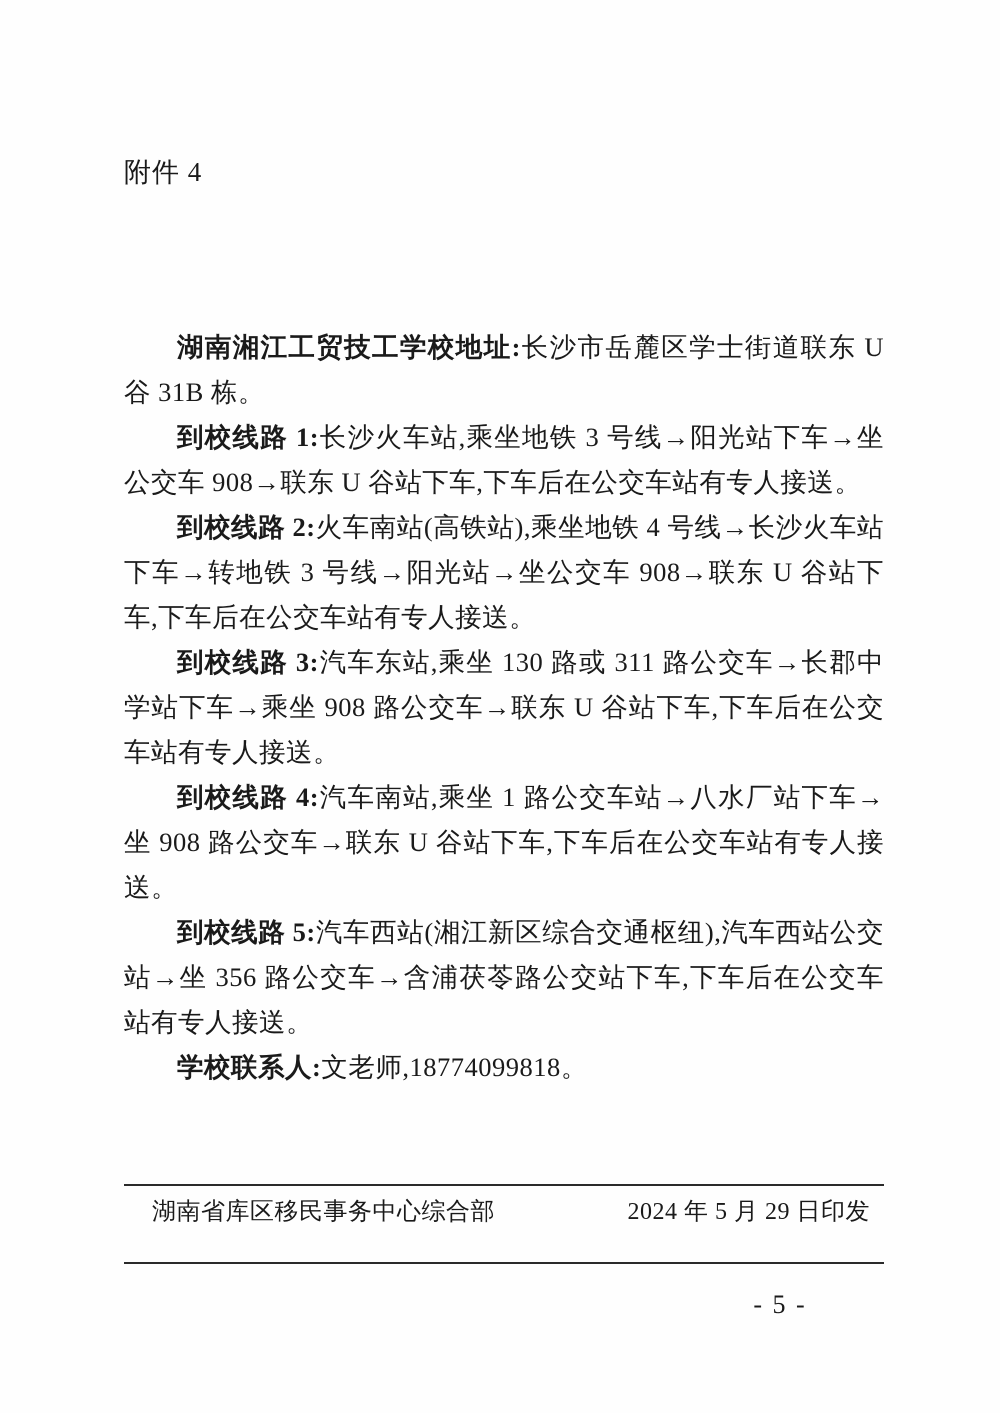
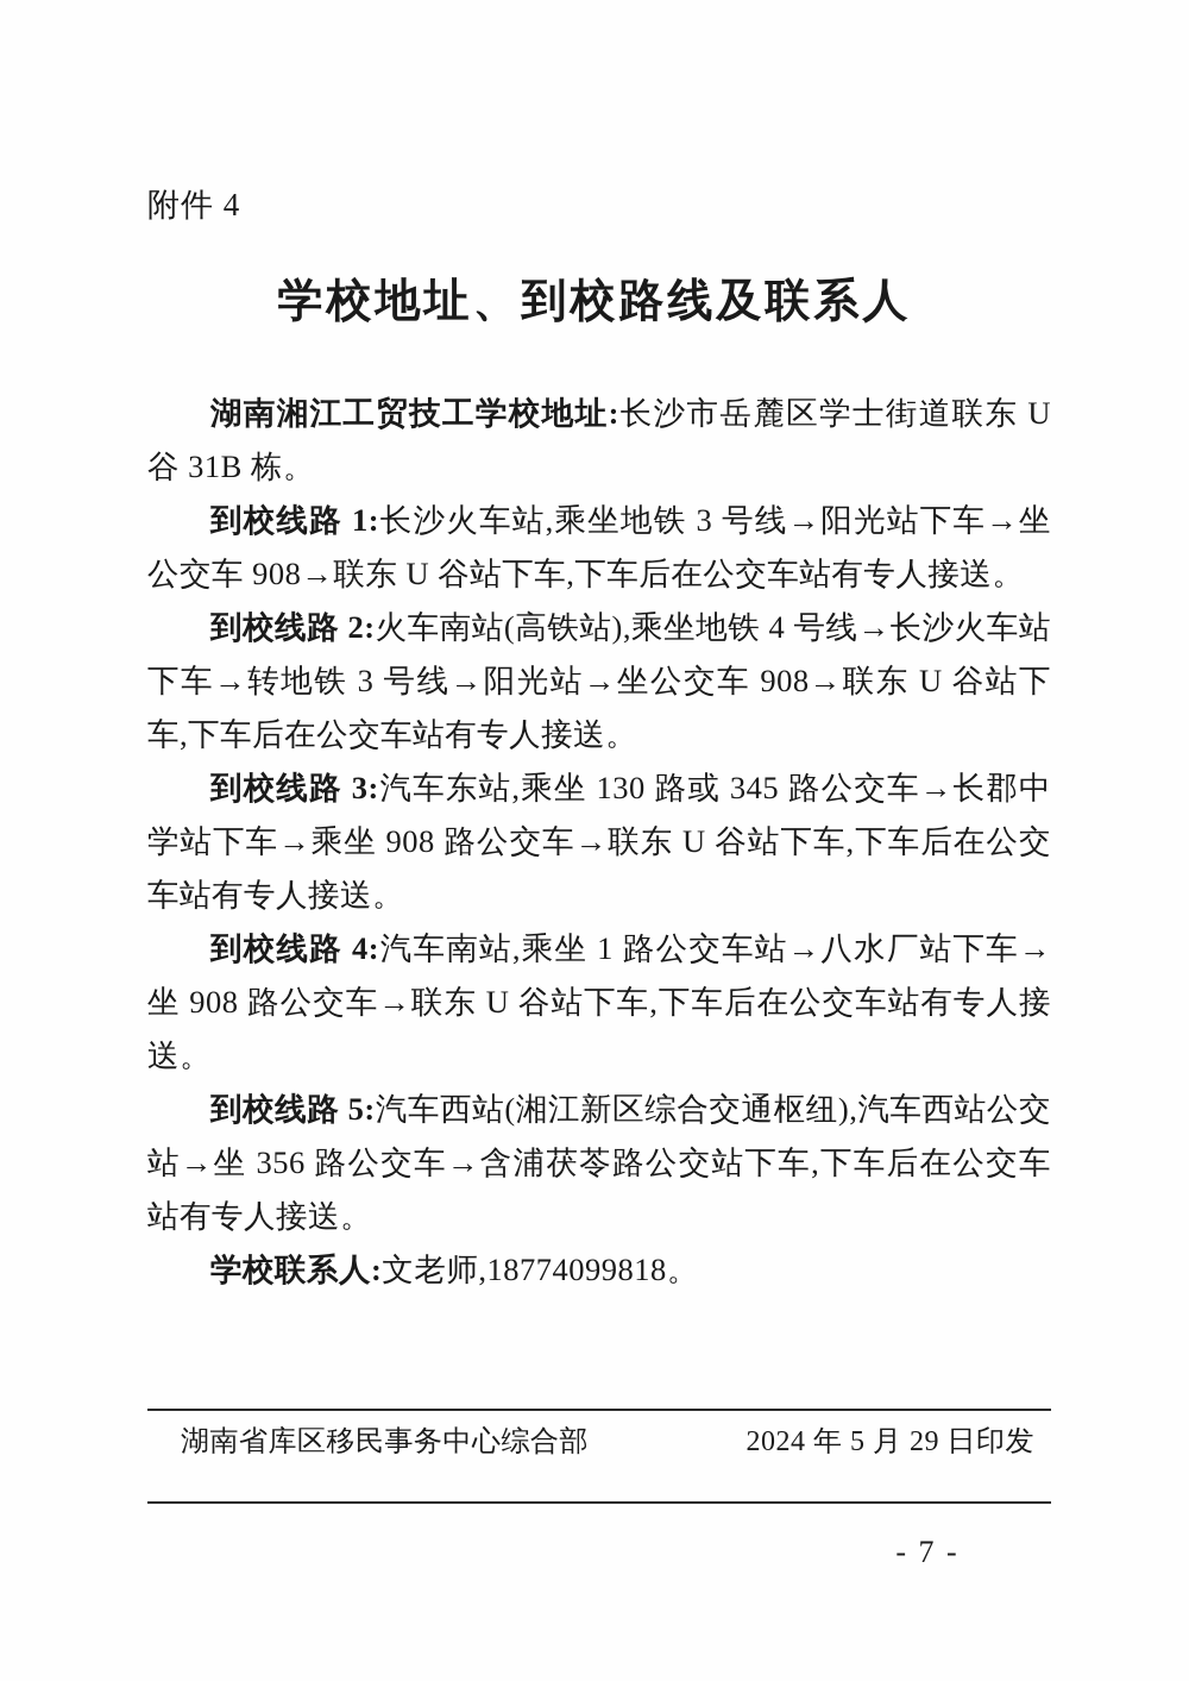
  附件 4
+ 学校地址、到校路线及联系人
  湖南湘江工贸技工学校地址:长沙市岳麓区学士街道联东 U 谷 31B 栋。
  到校线路 1:长沙火车站,乘坐地铁 3 号线→阳光站下车→坐公交车 908→联东 U 谷站下车,下车后在公交车站有专人接送。
  到校线路 2:火车南站(高铁站),乘坐地铁 4 号线→长沙火车站下车→转地铁 3 号线→阳光站→坐公交车 908→联东 U 谷站下车,下车后在公交车站有专人接送。
- 到校线路 3:汽车东站,乘坐 130 路或 311 路公交车→长郡中学站下车→乘坐 908 路公交车→联东 U 谷站下车,下车后在公交车站有专人接送。
+ 到校线路 3:汽车东站,乘坐 130 路或 345 路公交车→长郡中学站下车→乘坐 908 路公交车→联东 U 谷站下车,下车后在公交车站有专人接送。
  到校线路 4:汽车南站,乘坐 1 路公交车站→八水厂站下车→坐 908 路公交车→联东 U 谷站下车,下车后在公交车站有专人接送。
  到校线路 5:汽车西站(湘江新区综合交通枢纽),汽车西站公交站→坐 356 路公交车→含浦茯苓路公交站下车,下车后在公交车站有专人接送。
  学校联系人:文老师,18774099818。
  湖南省库区移民事务中心综合部
  2024 年 5 月 29 日印发
- - 5 -
+ - 7 -
